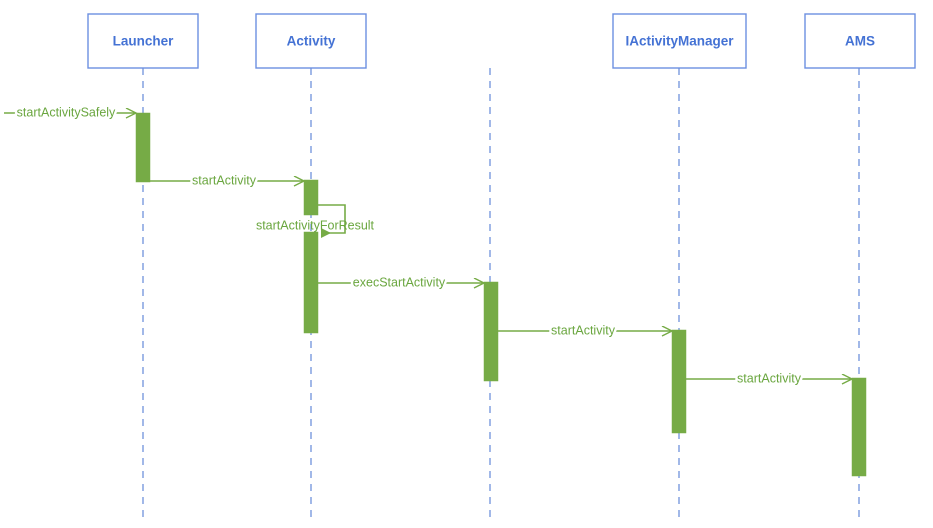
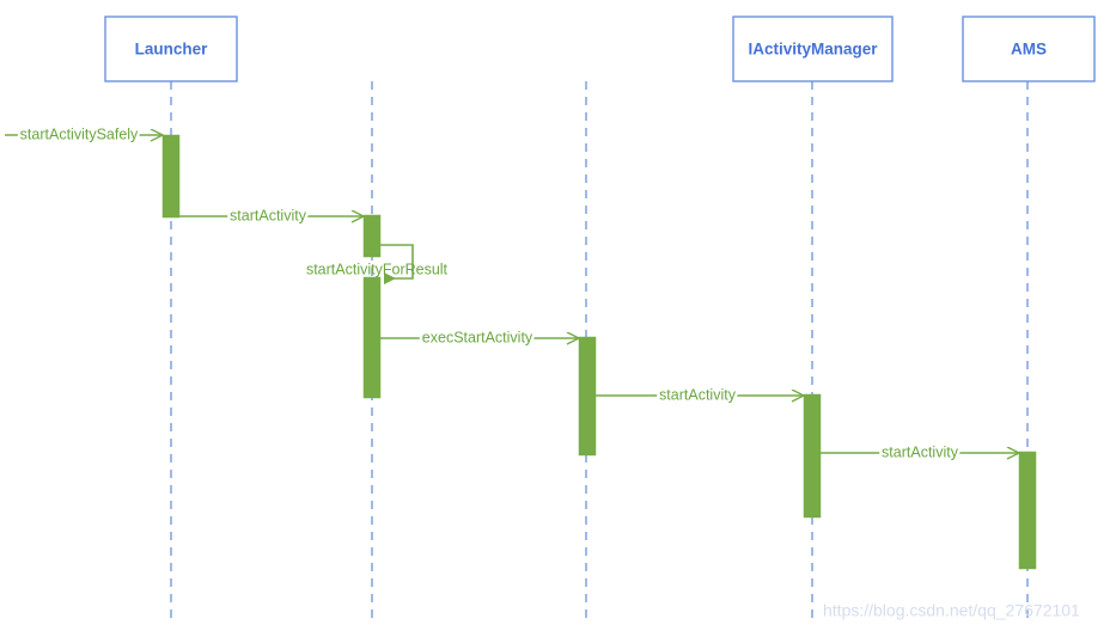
  Launcher
- Activity
  IActivityManager
  AMS
  startActivitySafely
  startActivity
  startActivityForResult
  execStartActivity
  startActivity
  startActivity
+ https://blog.csdn.net/qq_27672101
